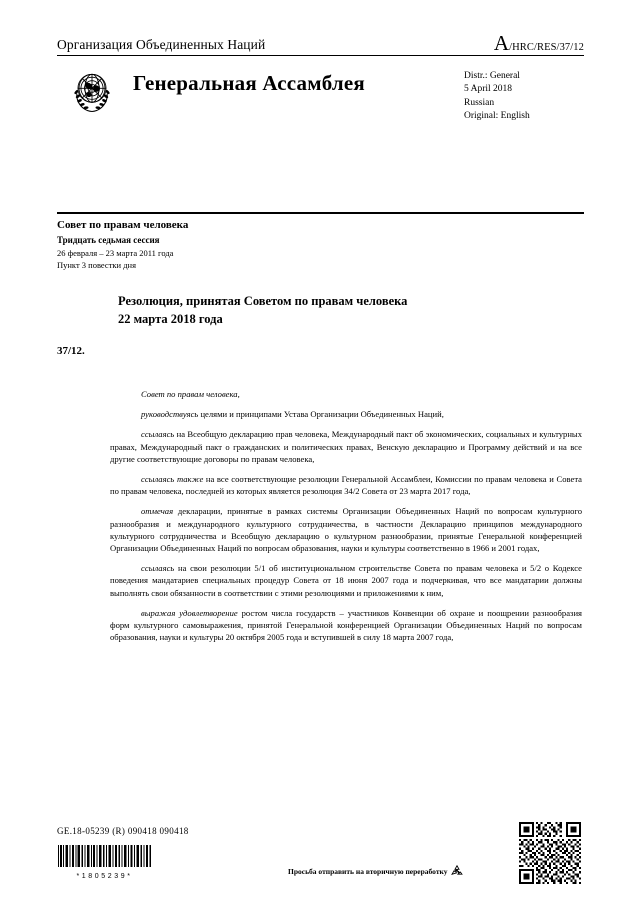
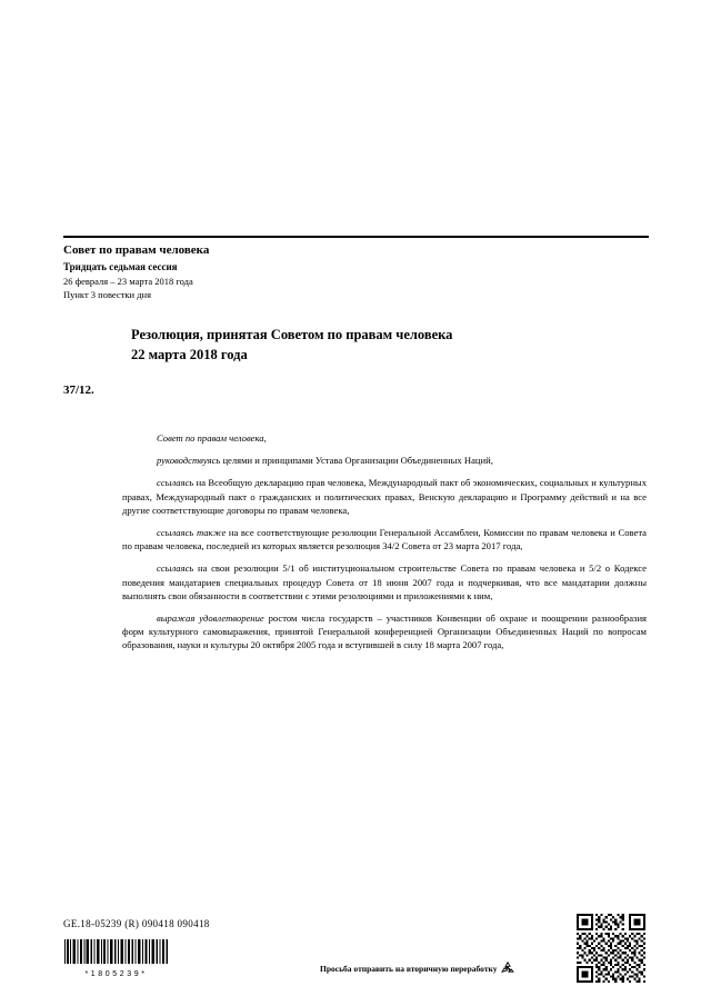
- Организация Объединенных Наций
- A
- /HRC/RES/37/12
- Генеральная Ассамблея
- Distr.: General
- 5 April 2018
- Russian
- Original: English
  Совет по правам человека
  Тридцать седьмая сессия
- 26 февраля – 23 марта 2011 года
+ 26 февраля – 23 марта 2018 года
  Пункт 3 повестки дня
  Резолюция, принятая Советом по правам человека
  22 марта 2018 года
  37/12.
  Совет по правам человека,
  руководствуясь целями и принципами Устава Организации Объединенных Наций,
  ссылаясь на Всеобщую декларацию прав человека, Международный пакт об экономических, социальных и культурных правах, Международный пакт о гражданских и политических правах, Венскую декларацию и Программу действий и на все другие соответствующие договоры по правам человека,
  ссылаясь также на все соответствующие резолюции Генеральной Ассамблеи, Комиссии по правам человека и Совета по правам человека, последней из которых является резолюция 34/2 Совета от 23 марта 2017 года,
- отмечая декларации, принятые в рамках системы Организации Объединенных Наций по вопросам культурного разнообразия и международного культурного сотрудничества, в частности Декларацию принципов международного культурного сотрудничества и Всеобщую декларацию о культурном разнообразии, принятые Генеральной конференцией Организации Объединенных Наций по вопросам образования, науки и культуры соответственно в 1966 и 2001 годах,
  ссылаясь на свои резолюции 5/1 об институциональном строительстве Совета по правам человека и 5/2 о Кодексе поведения мандатариев специальных процедур Совета от 18 июня 2007 года и подчеркивая, что все мандатарии должны выполнять свои обязанности в соответствии с этими резолюциями и приложениями к ним,
  выражая удовлетворение ростом числа государств – участников Конвенции об охране и поощрении разнообразия форм культурного самовыражения, принятой Генеральной конференцией Организации Объединенных Наций по вопросам образования, науки и культуры 20 октября 2005 года и вступившей в силу 18 марта 2007 года,
  GE.18-05239 (R) 090418 090418
  Просьба отправить на вторичную переработку
